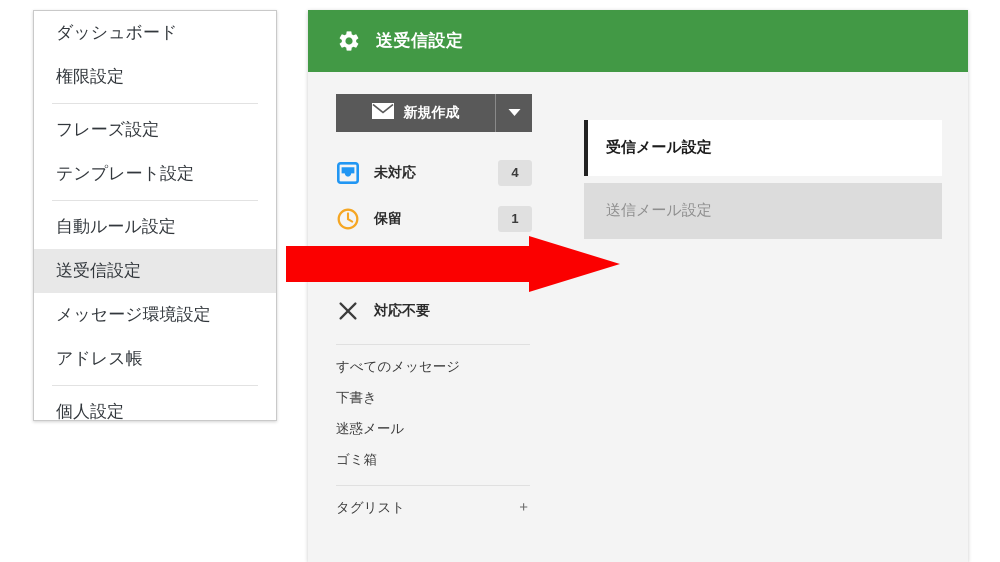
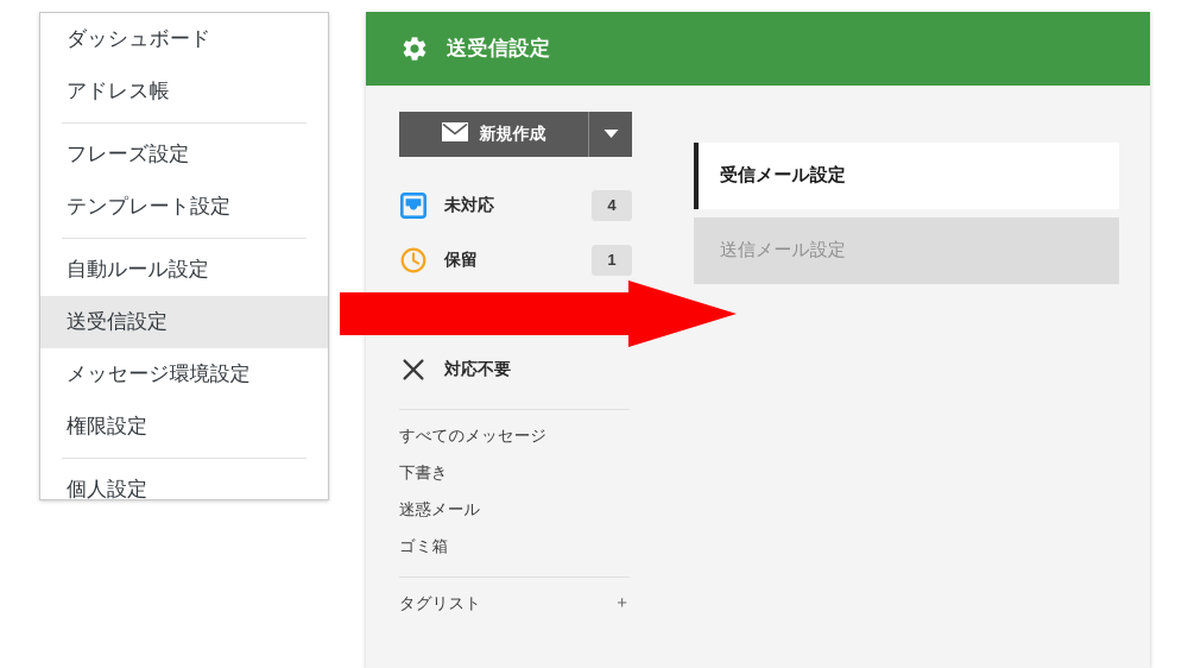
  ダッシュボード
- 権限設定
+ アドレス帳
  フレーズ設定
  テンプレート設定
  自動ルール設定
  送受信設定
  メッセージ環境設定
- アドレス帳
+ 権限設定
  個人設定
  送受信設定
  新規作成
  未対応
  4
  保留
  1
  対応不要
  すべてのメッセージ
  下書き
  迷惑メール
  ゴミ箱
  タグリスト
  +
  受信メール設定
  送信メール設定
